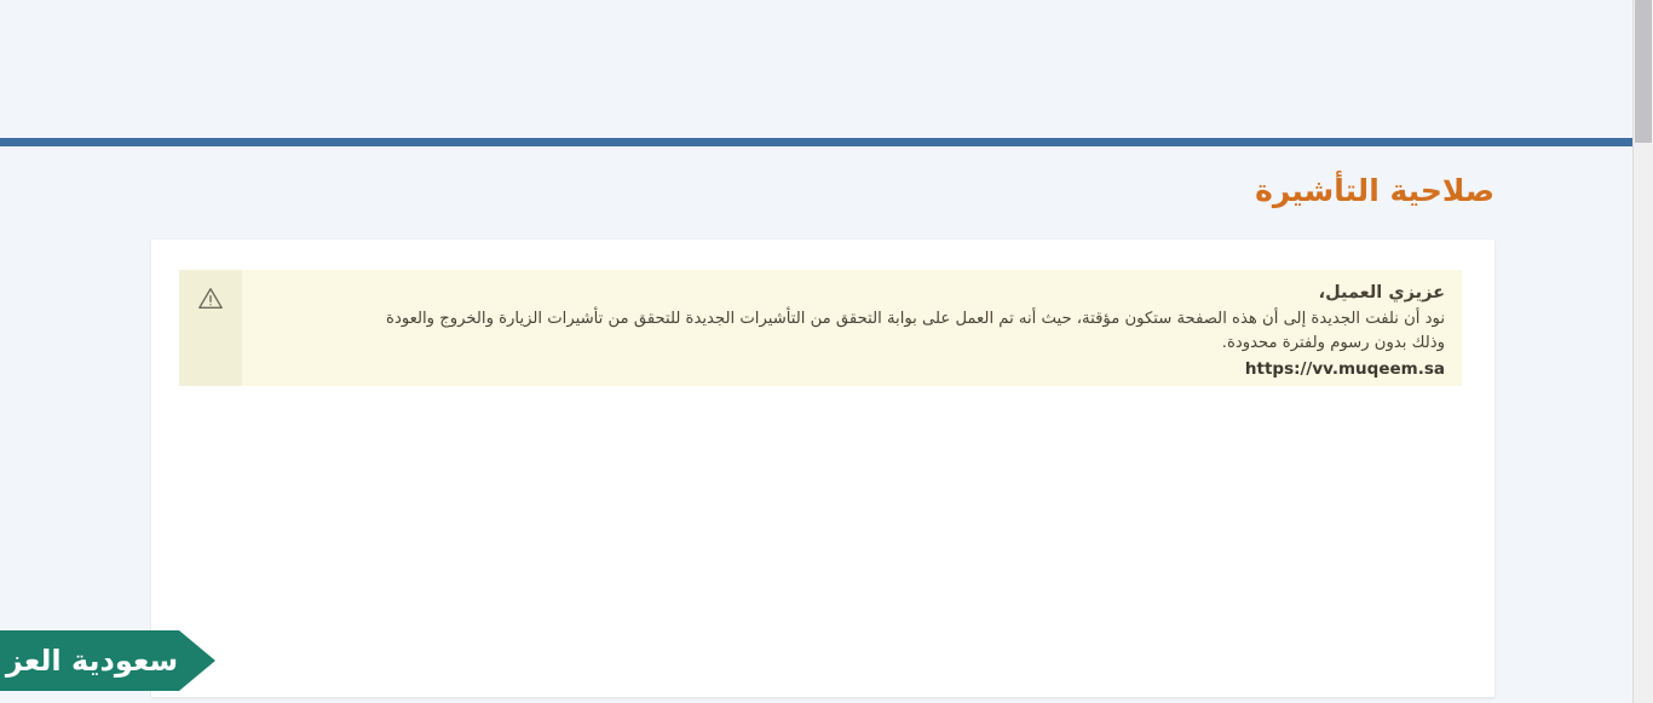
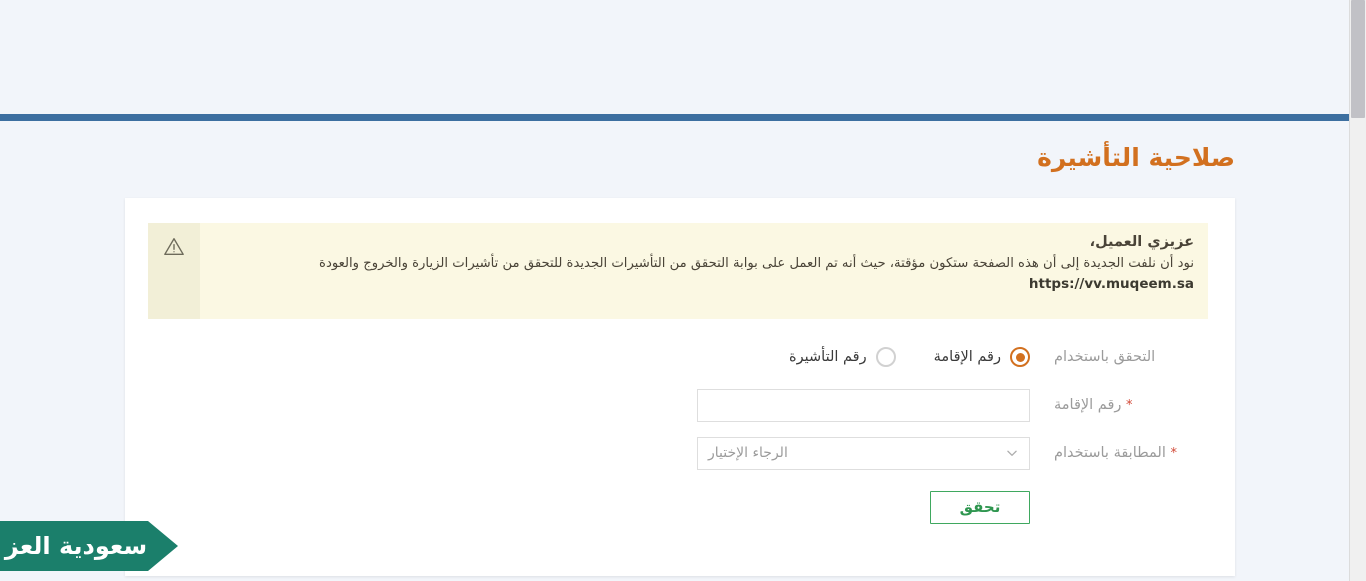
  صلاحية التأشيرة
  عزيزي العميل،
  نود أن نلفت الجديدة إلى أن هذه الصفحة ستكون مؤقتة، حيث أنه تم العمل على بوابة التحقق من التأشيرات الجديدة للتحقق من تأشيرات الزيارة والخروج والعودة
- وذلك بدون رسوم ولفترة محدودة.
  https://vv.muqeem.sa
+ التحقق باستخدام
+ رقم الإقامة
+ رقم التأشيرة
+ * رقم الإقامة
+ * المطابقة باستخدام
+ الرجاء الإختيار
+ تحقق
  سعودية العز
